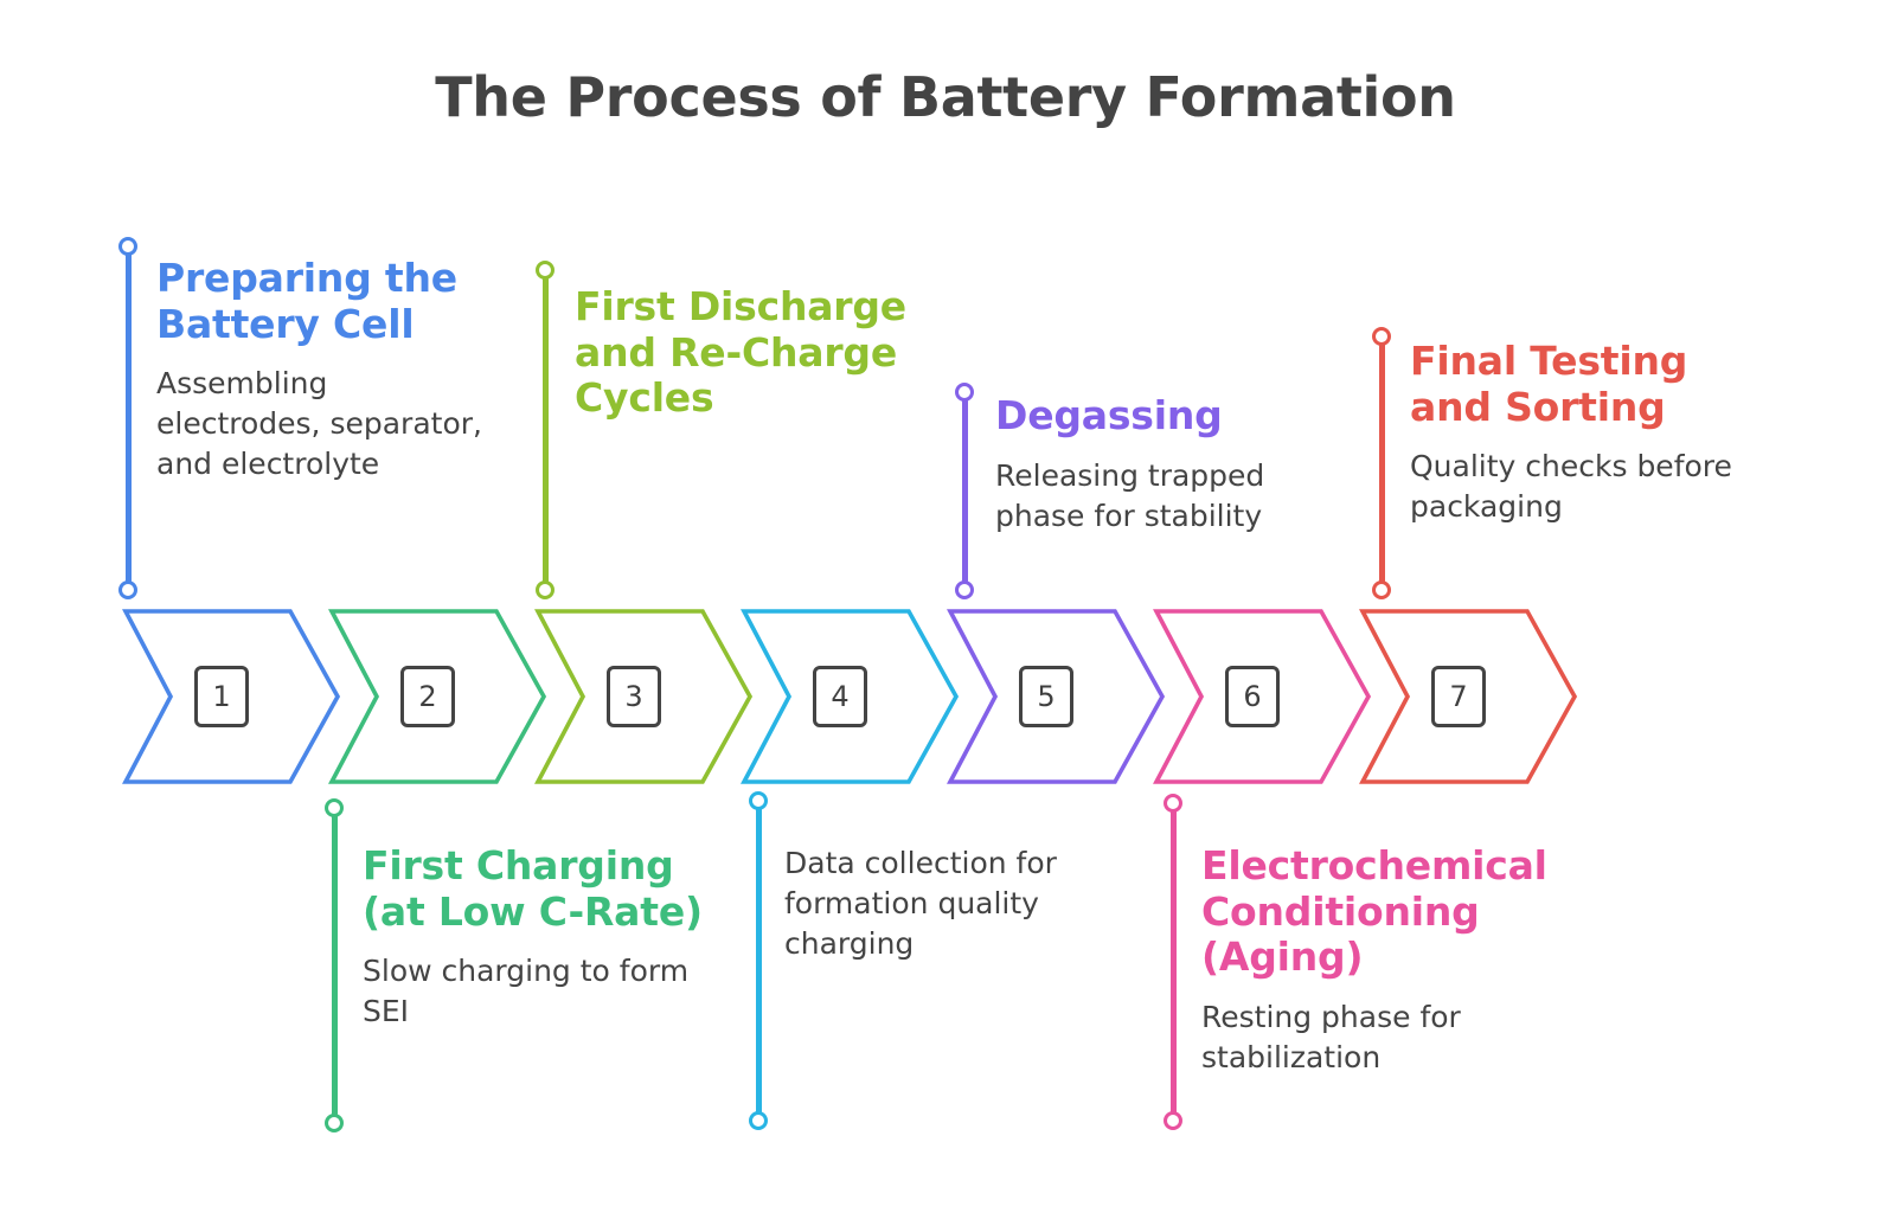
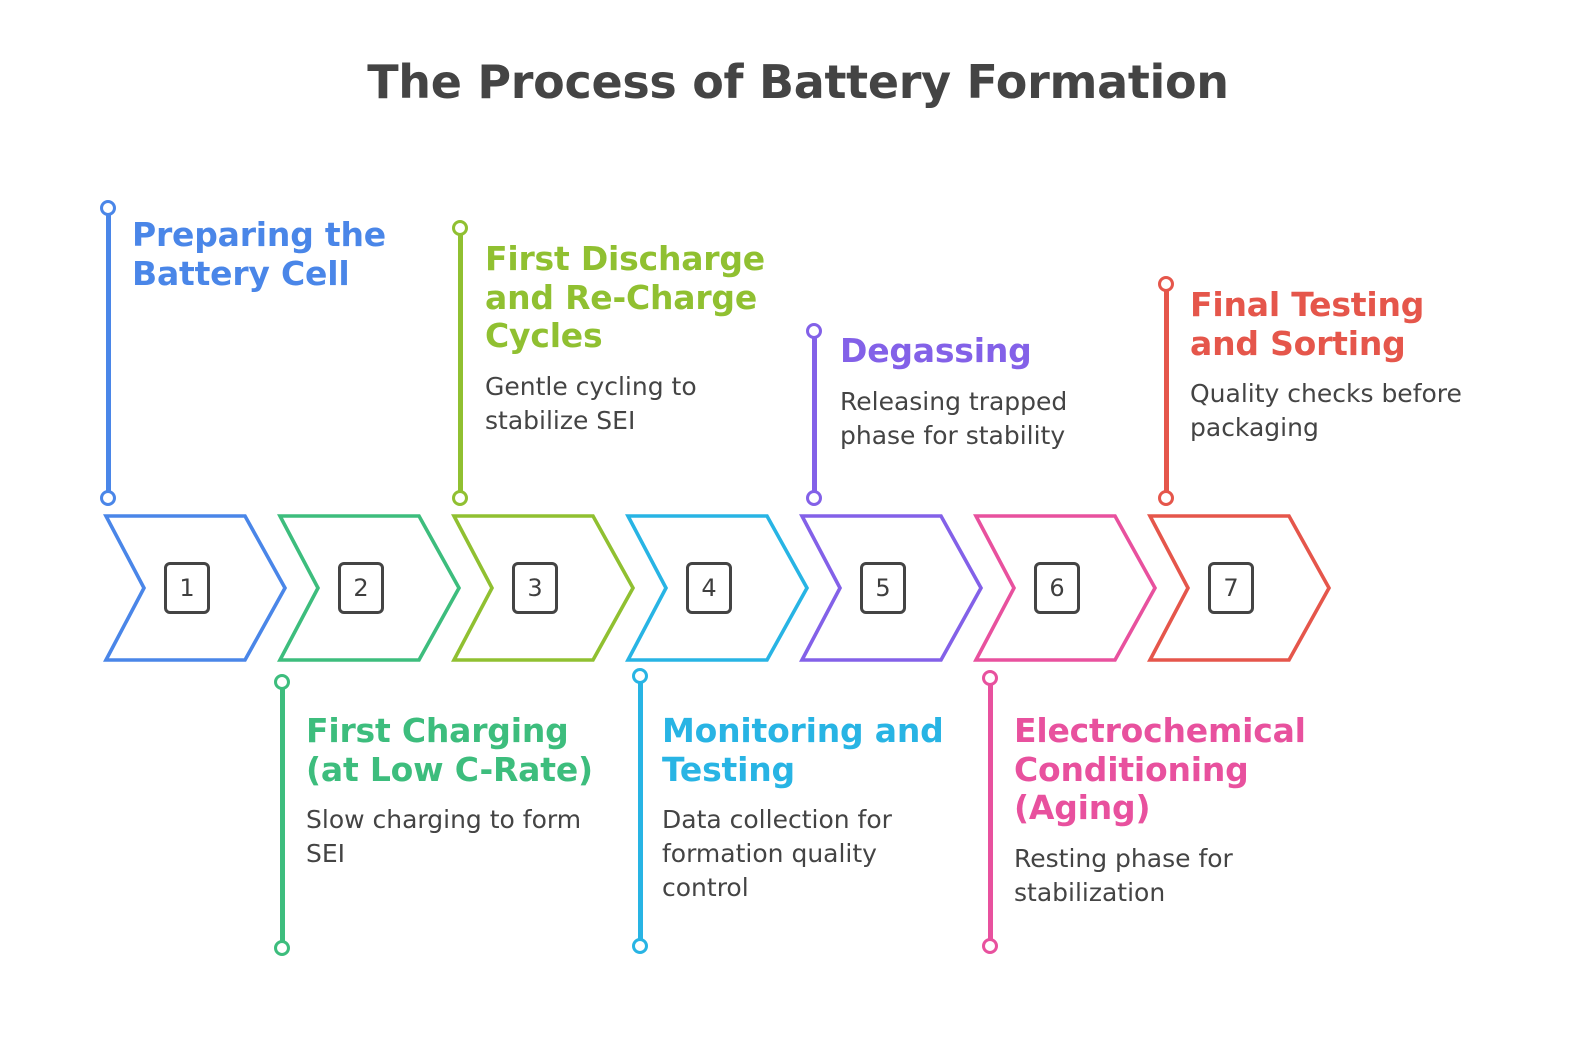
  The Process of Battery Formation
  Preparing the Battery Cell
- Assembling electrodes, separator, and electrolyte
  First Charging (at Low C-Rate)
  Slow charging to form SEI
  First Discharge and Re-Charge Cycles
+ Gentle cycling to stabilize SEI
+ Monitoring and Testing
- Data collection for formation quality charging
+ Data collection for formation quality control
  Degassing
  Releasing trapped phase for stability
  Electrochemical Conditioning (Aging)
  Resting phase for stabilization
  Final Testing and Sorting
  Quality checks before packaging
  1
  2
  3
  4
  5
  6
  7
